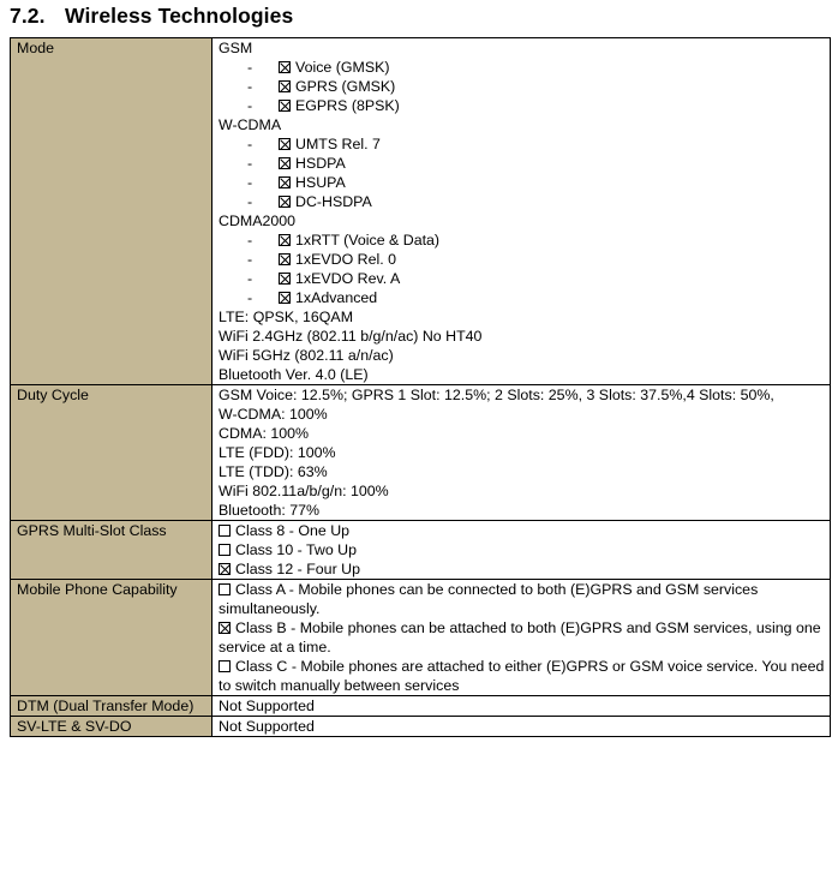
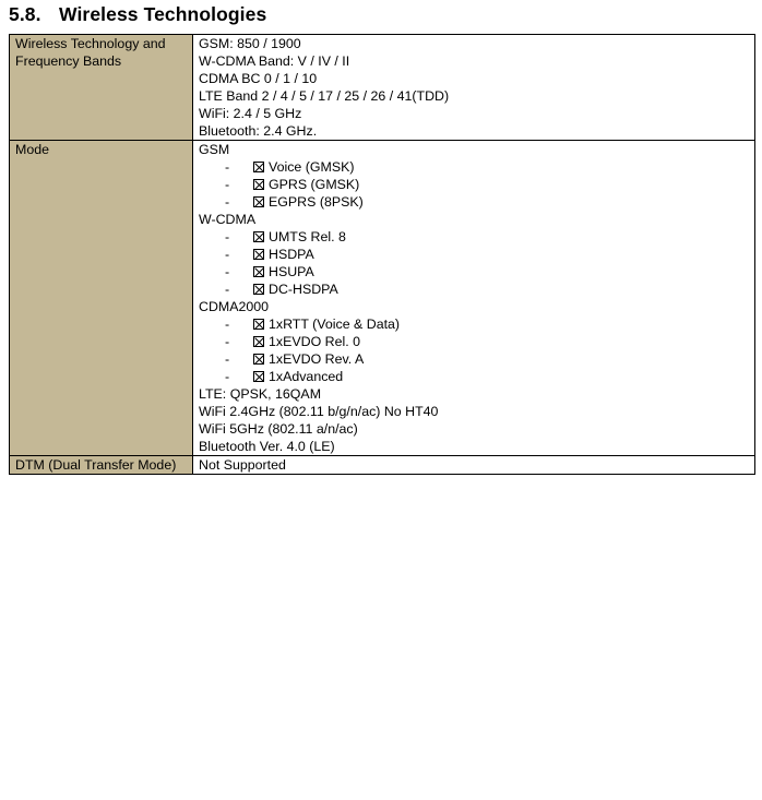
- 7.2. Wireless Technologies
+ 5.8. Wireless Technologies
+ Wireless Technology and Frequency Bands	GSM: 850 / 1900W-CDMA Band: V / IV / IICDMA BC 0 / 1 / 10LTE Band 2 / 4 / 5 / 17 / 25 / 26 / 41(TDD)WiFi: 2.4 / 5 GHzBluetooth: 2.4 GHz.
- Mode	GSM- Voice (GMSK)- GPRS (GMSK)- EGPRS (8PSK)W-CDMA- UMTS Rel. 7- HSDPA- HSUPA- DC-HSDPACDMA2000- 1xRTT (Voice & Data)- 1xEVDO Rel. 0- 1xEVDO Rev. A- 1xAdvancedLTE: QPSK, 16QAMWiFi 2.4GHz (802.11 b/g/n/ac) No HT40WiFi 5GHz (802.11 a/n/ac)Bluetooth Ver. 4.0 (LE)
+ Mode	GSM- Voice (GMSK)- GPRS (GMSK)- EGPRS (8PSK)W-CDMA- UMTS Rel. 8- HSDPA- HSUPA- DC-HSDPACDMA2000- 1xRTT (Voice & Data)- 1xEVDO Rel. 0- 1xEVDO Rev. A- 1xAdvancedLTE: QPSK, 16QAMWiFi 2.4GHz (802.11 b/g/n/ac) No HT40WiFi 5GHz (802.11 a/n/ac)Bluetooth Ver. 4.0 (LE)
- Duty Cycle	GSM Voice: 12.5%; GPRS 1 Slot: 12.5%; 2 Slots: 25%, 3 Slots: 37.5%,4 Slots: 50%,W-CDMA: 100%CDMA: 100%LTE (FDD): 100%LTE (TDD): 63%WiFi 802.11a/b/g/n: 100%Bluetooth: 77%
- GPRS Multi-Slot Class	Class 8 - One UpClass 10 - Two UpClass 12 - Four Up
- Mobile Phone Capability	Class A - Mobile phones can be connected to both (E)GPRS and GSM services simultaneously.Class B - Mobile phones can be attached to both (E)GPRS and GSM services, using one service at a time.Class C - Mobile phones are attached to either (E)GPRS or GSM voice service. You need to switch manually between services
  DTM (Dual Transfer Mode)	Not Supported
- SV-LTE & SV-DO	Not Supported
